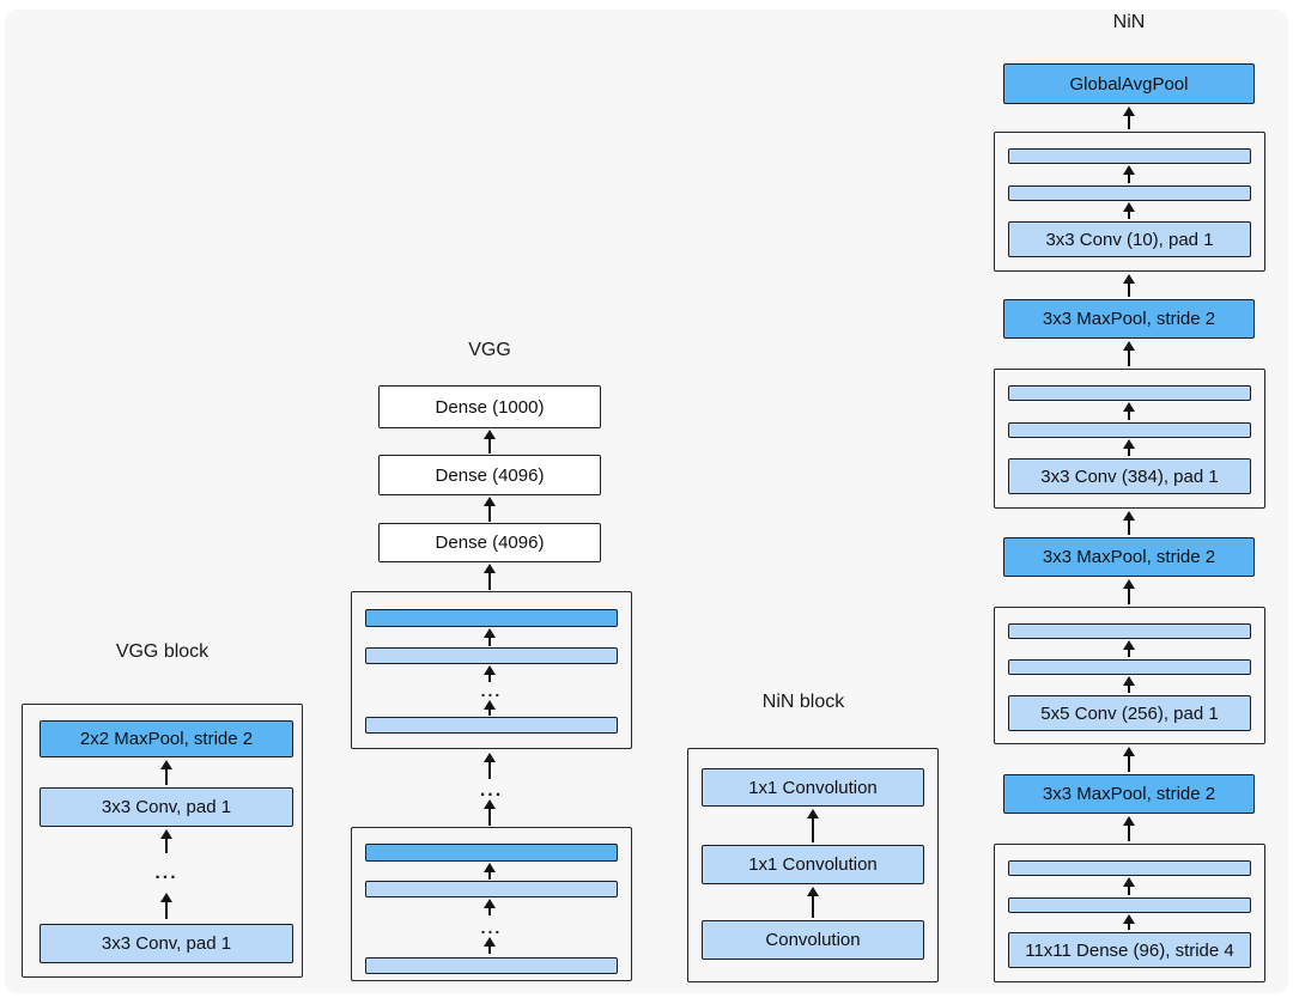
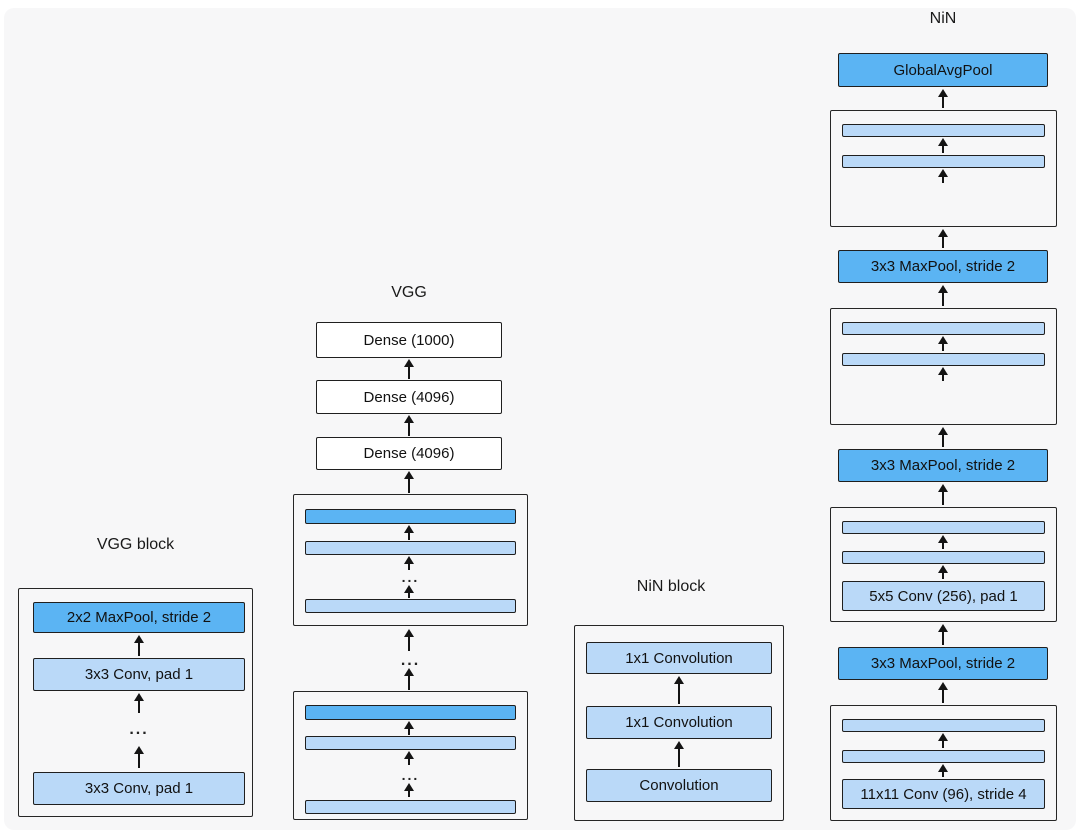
  VGG block
  2x2 MaxPool, stride 2
  3x3 Conv, pad 1
  ...
  3x3 Conv, pad 1
  VGG
  Dense (1000)
  Dense (4096)
  Dense (4096)
  ...
  ...
  ...
  NiN block
  1x1 Convolution
  1x1 Convolution
  Convolution
  NiN
  GlobalAvgPool
- 3x3 Conv (10), pad 1
  3x3 MaxPool, stride 2
- 3x3 Conv (384), pad 1
  3x3 MaxPool, stride 2
  5x5 Conv (256), pad 1
  3x3 MaxPool, stride 2
- 11x11 Dense (96), stride 4
+ 11x11 Conv (96), stride 4
